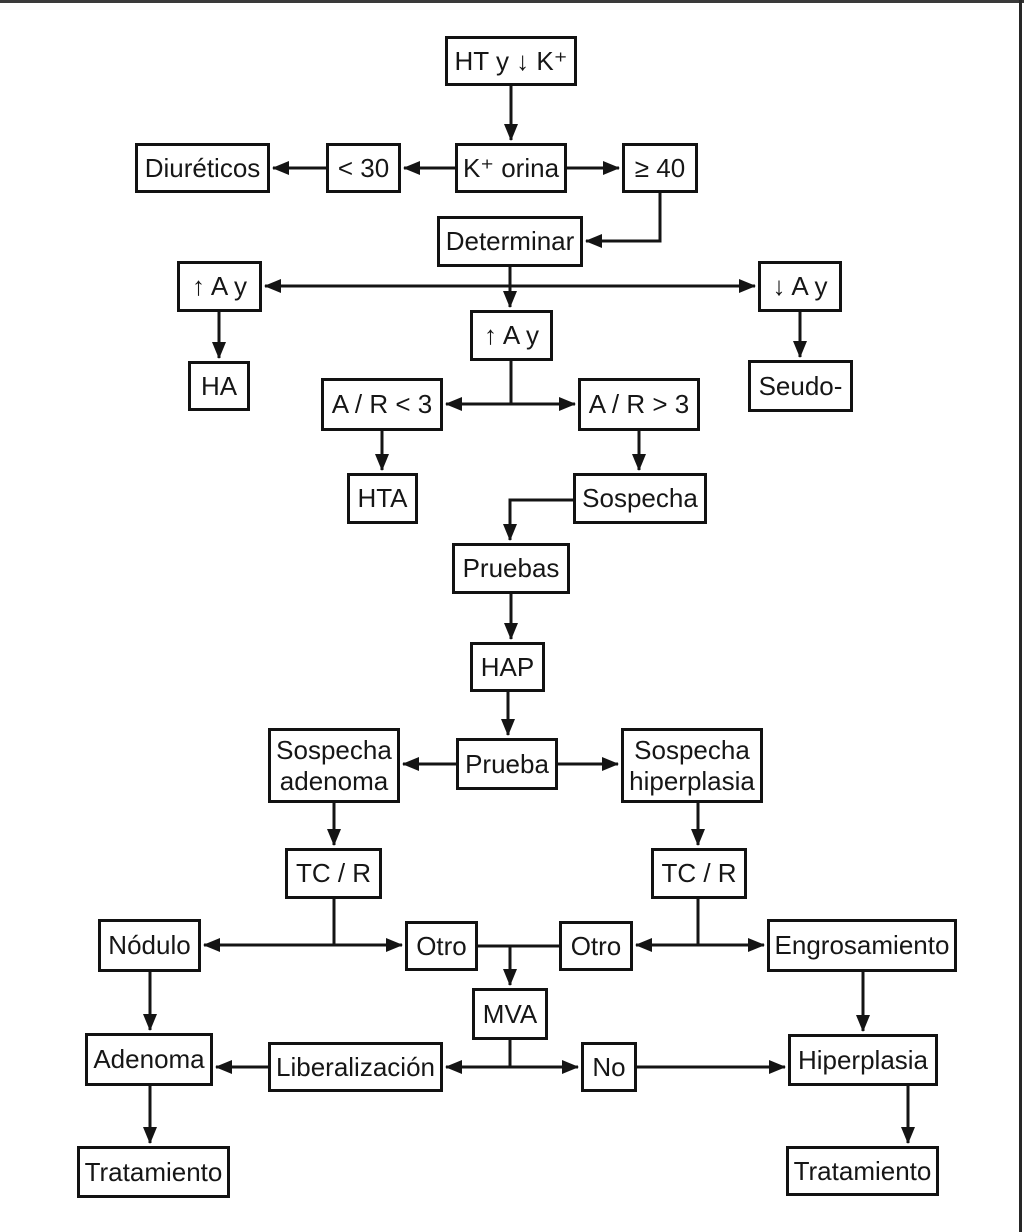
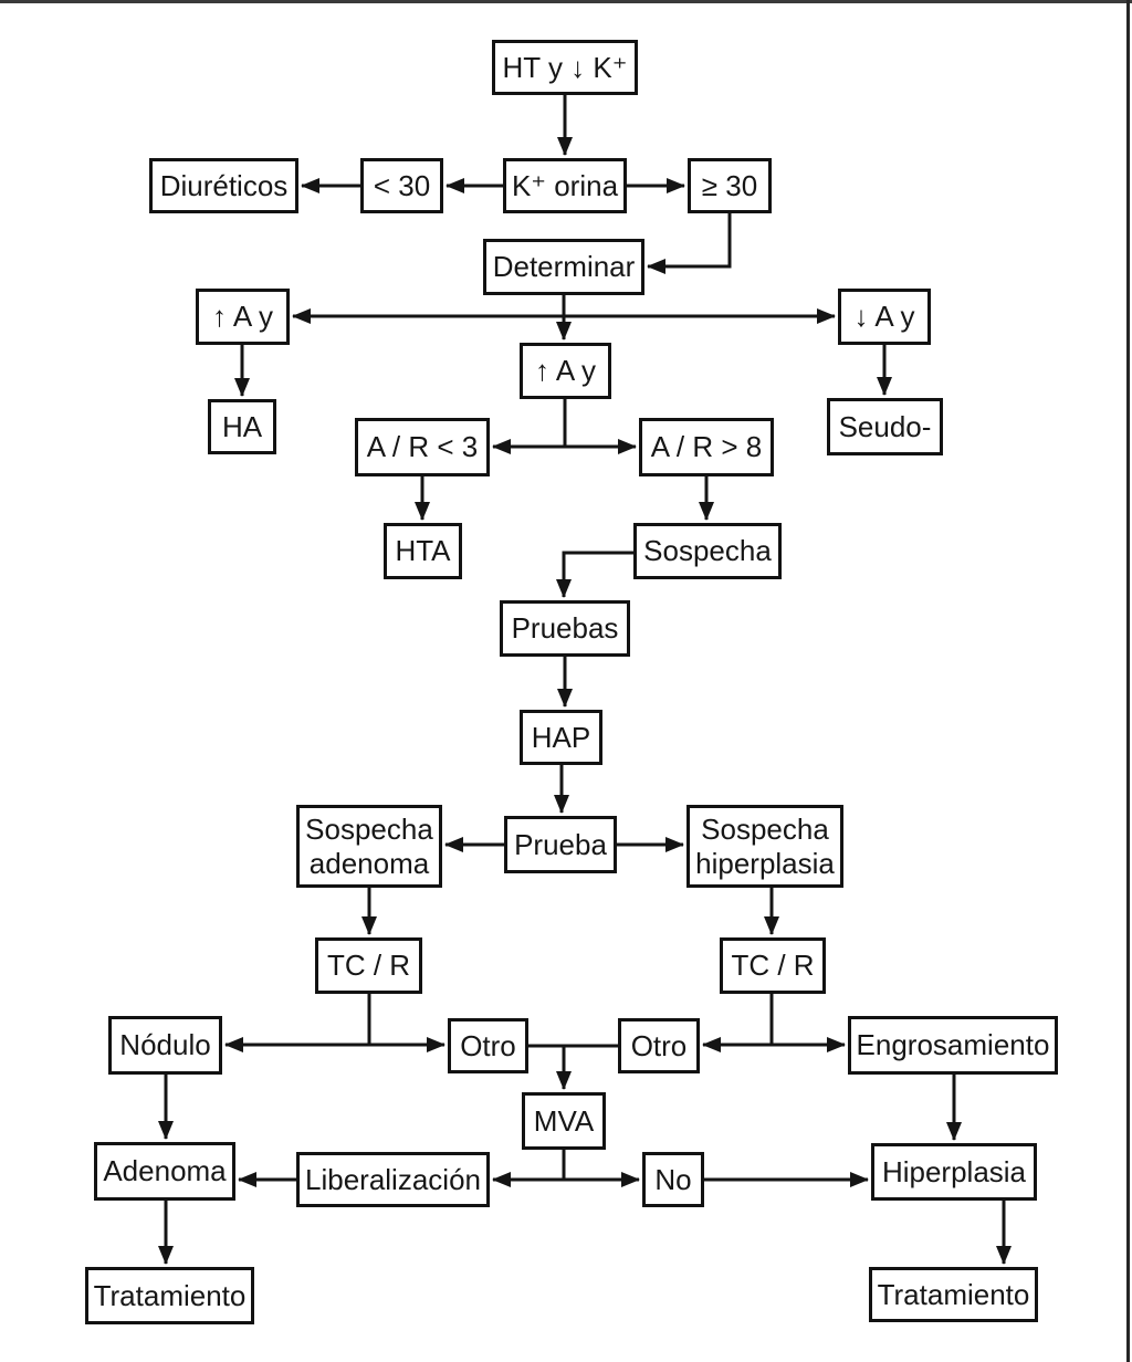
  HT y ↓ K⁺
  K⁺ orina
  < 30
  Diuréticos
- ≥ 40
+ ≥ 30
  Determinar
  ↑ A y
  ↓ A y
  ↑ A y
  HA
  Seudo-
  A / R < 3
- A / R > 3
+ A / R > 8
  HTA
  Sospecha
  Pruebas
  HAP
  Prueba
  Sospecha
  adenoma
  Sospecha
  hiperplasia
  TC / R
  TC / R
  Nódulo
  Otro
  Otro
  Engrosamiento
  MVA
  Adenoma
  Liberalización
  No
  Hiperplasia
  Tratamiento
  Tratamiento
